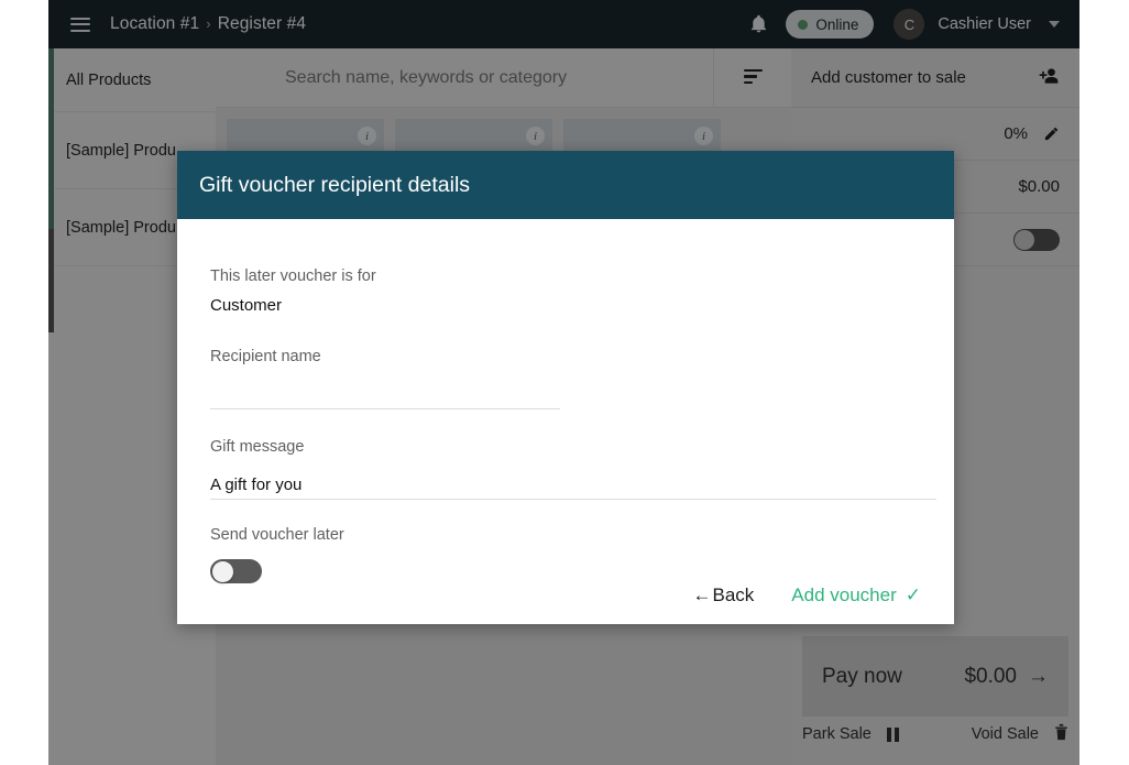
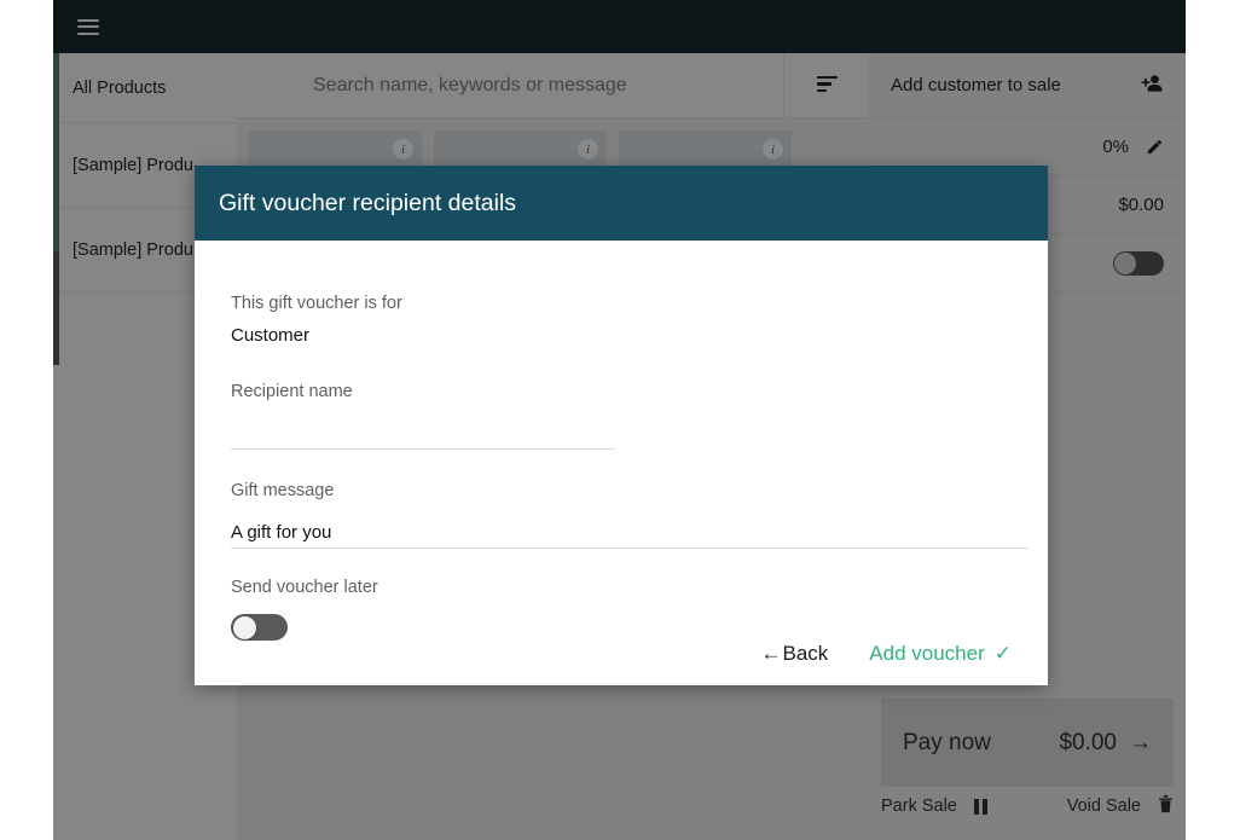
- Location #1 › Register #4
- Online
- C
- Cashier User
  All Products
  [Sample] Produ
  [Sample] Produ
- Search name, keywords or category
+ Search name, keywords or message
  i
  i
  i
  Add customer to sale
  0%
  $0.00
  Pay now
  $0.00
  →
  Park Sale
  Void Sale
  Gift voucher recipient details
- This later voucher is for
+ This gift voucher is for
  Customer
  Recipient name
  Gift message
  A gift for you
  Send voucher later
  ←
  Back
  Add voucher
  ✓
